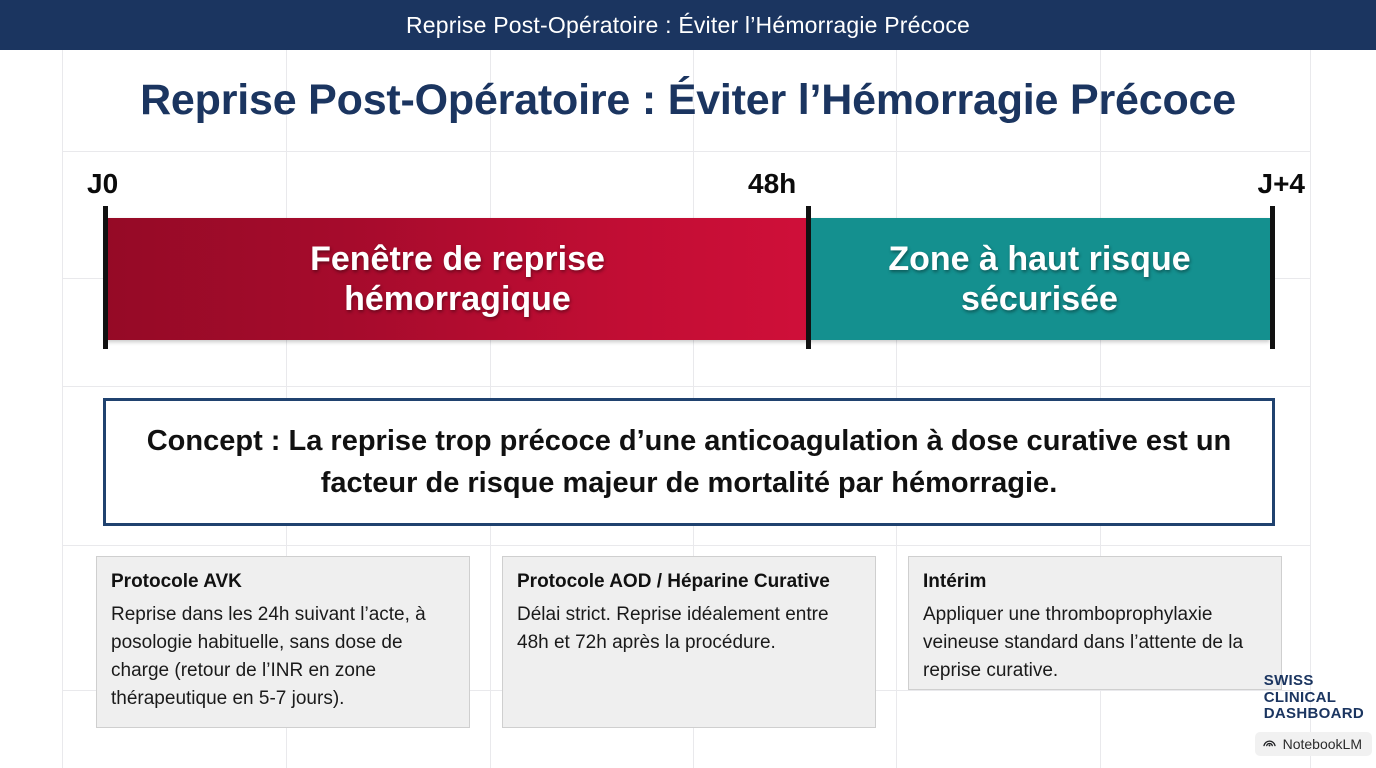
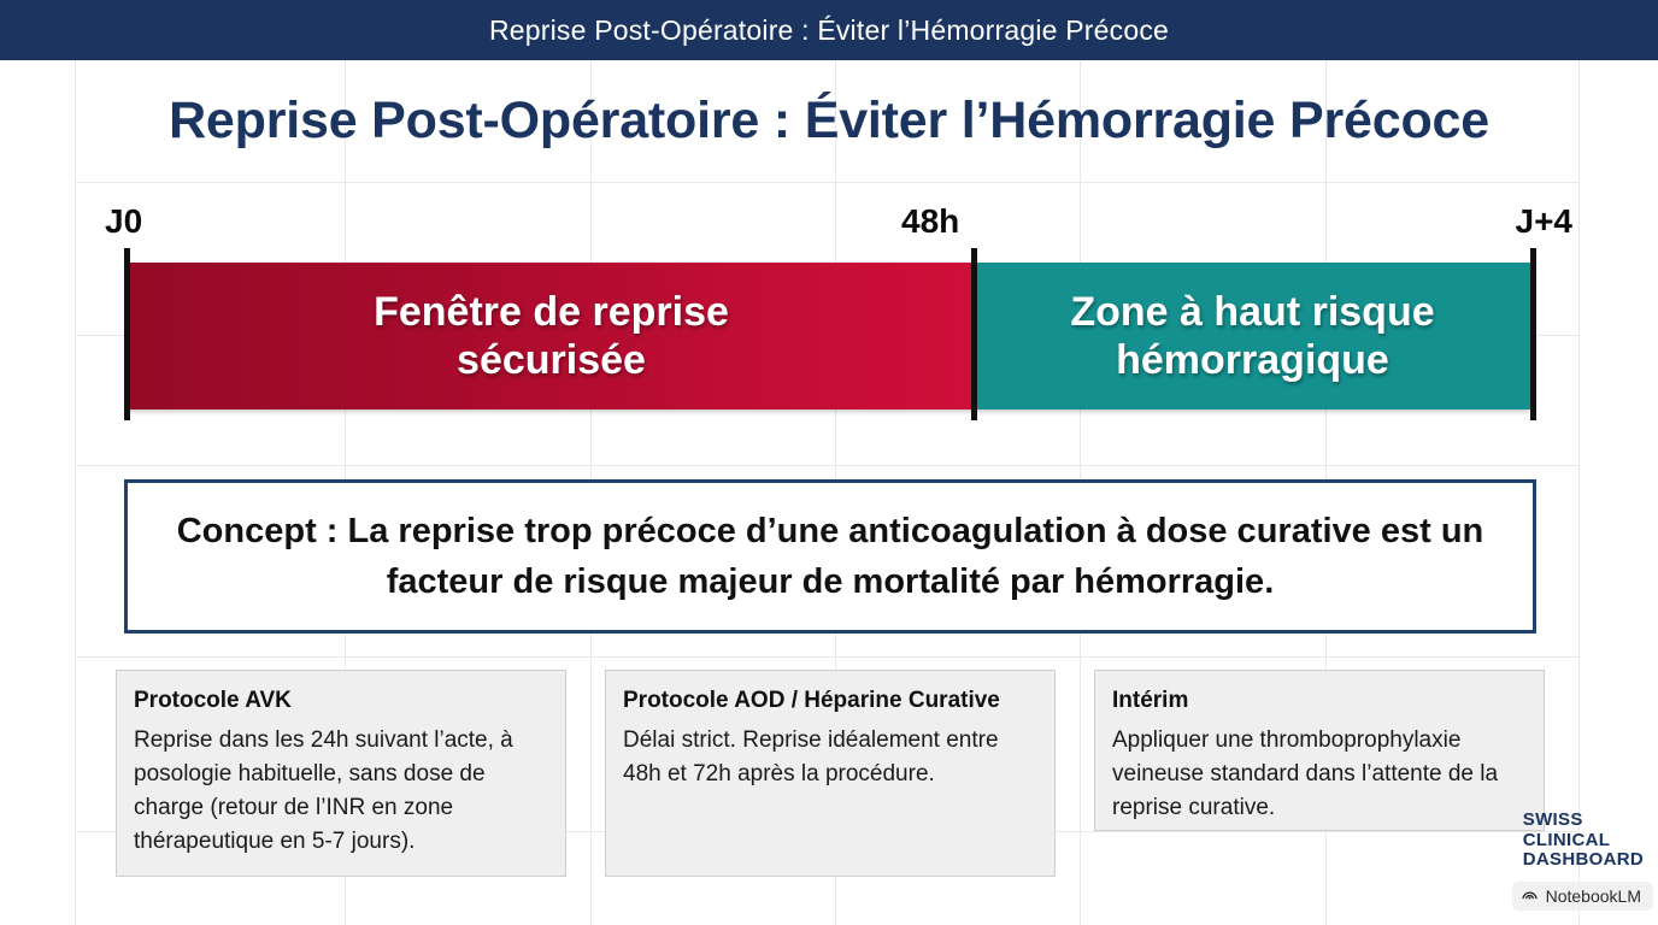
  Reprise Post-Opératoire : Éviter l’Hémorragie Précoce
  Reprise Post-Opératoire : Éviter l’Hémorragie Précoce
  J0
  48h
  J+4
  Fenêtre de reprise
- hémorragique
+ sécurisée
  Zone à haut risque
- sécurisée
+ hémorragique
  Concept : La reprise trop précoce d’une anticoagulation à dose curative est un facteur de risque majeur de mortalité par hémorragie.
  Protocole AVK
  Reprise dans les 24h suivant l’acte, à posologie habituelle, sans dose de charge (retour de l’INR en zone thérapeutique en 5-7 jours).
  Protocole AOD / Héparine Curative
  Délai strict. Reprise idéalement entre 48h et 72h après la procédure.
  Intérim
  Appliquer une thromboprophylaxie veineuse standard dans l’attente de la reprise curative.
  SWISS
  CLINICAL
  DASHBOARD
  NotebookLM
